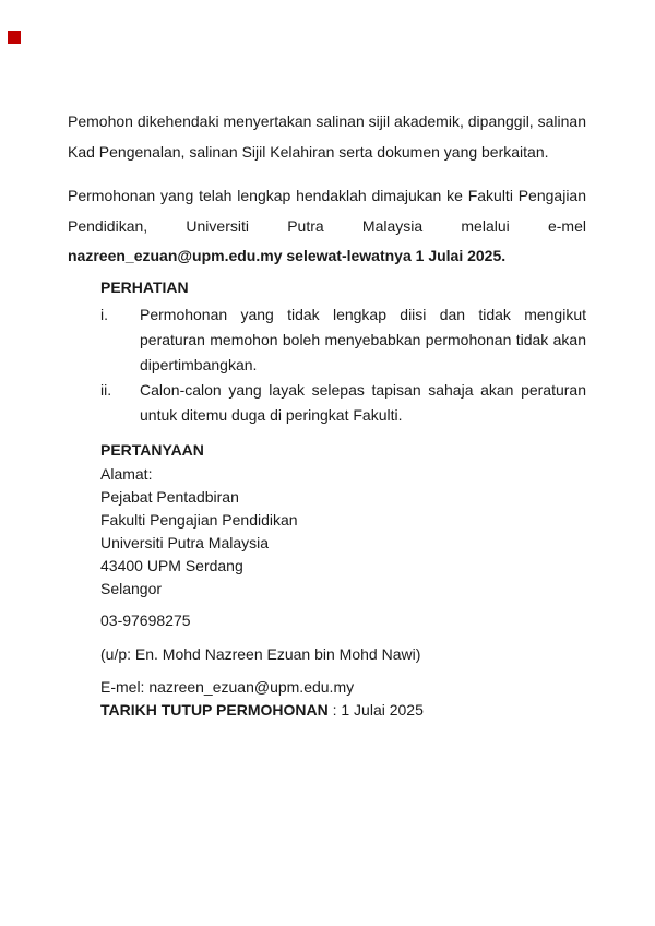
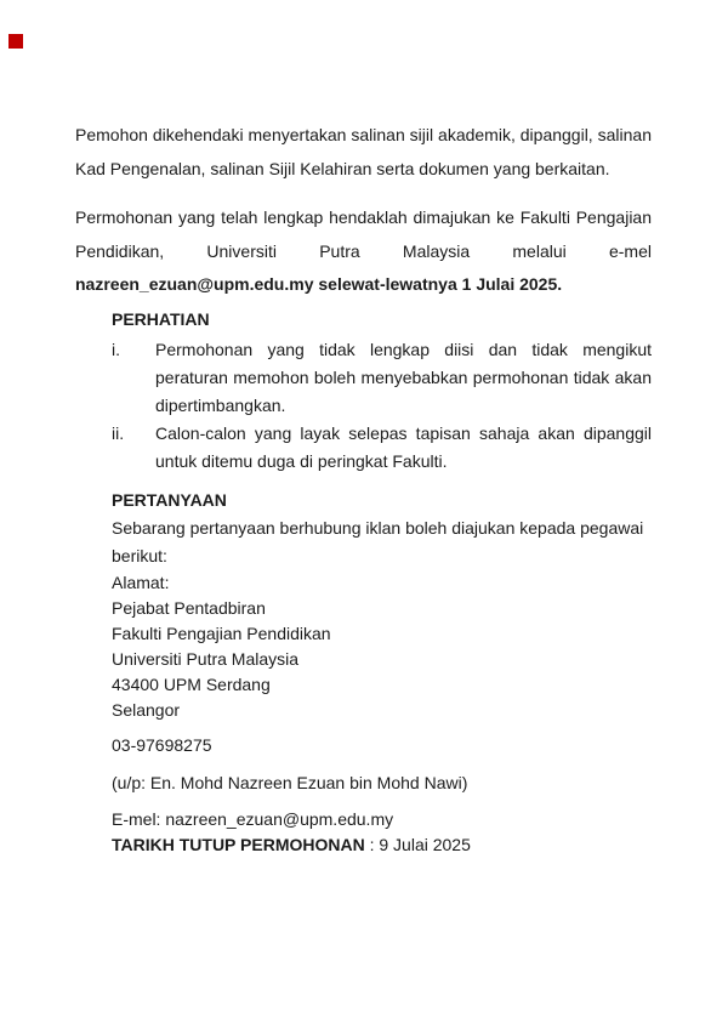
  Pemohon dikehendaki menyertakan salinan sijil akademik, dipanggil, salinan Kad Pengenalan, salinan Sijil Kelahiran serta dokumen yang berkaitan.
  Permohonan yang telah lengkap hendaklah dimajukan ke Fakulti Pengajian Pendidikan, Universiti Putra Malaysia melalui e-mel nazreen_ezuan@upm.edu.my selewat-lewatnya 1 Julai 2025.
  PERHATIAN
  i.
  Permohonan yang tidak lengkap diisi dan tidak mengikut peraturan memohon boleh menyebabkan permohonan tidak akan dipertimbangkan.
  ii.
- Calon-calon yang layak selepas tapisan sahaja akan peraturan untuk ditemu duga di peringkat Fakulti.
+ Calon-calon yang layak selepas tapisan sahaja akan dipanggil untuk ditemu duga di peringkat Fakulti.
  PERTANYAAN
+ Sebarang pertanyaan berhubung iklan boleh diajukan kepada pegawai berikut:
  Alamat:
  Pejabat Pentadbiran
  Fakulti Pengajian Pendidikan
  Universiti Putra Malaysia
  43400 UPM Serdang
  Selangor
  03-97698275
  (u/p: En. Mohd Nazreen Ezuan bin Mohd Nawi)
  E-mel: nazreen_ezuan@upm.edu.my
- TARIKH TUTUP PERMOHONAN : 1 Julai 2025
+ TARIKH TUTUP PERMOHONAN : 9 Julai 2025
